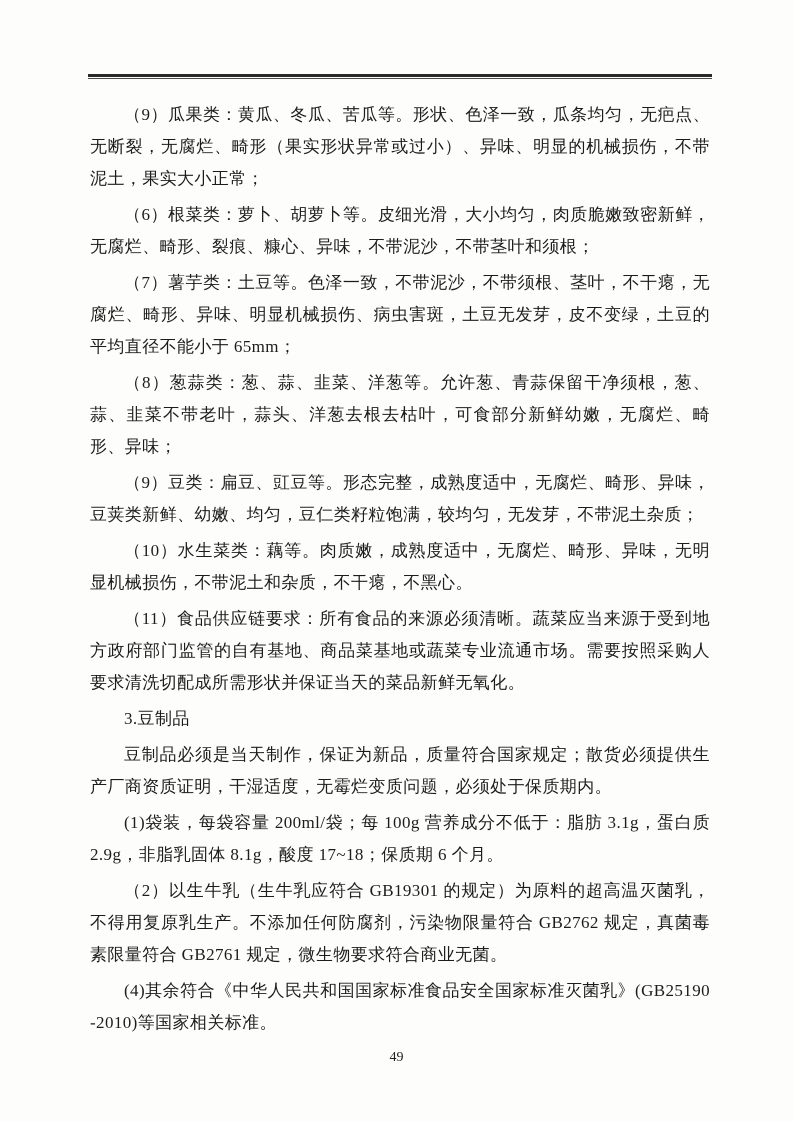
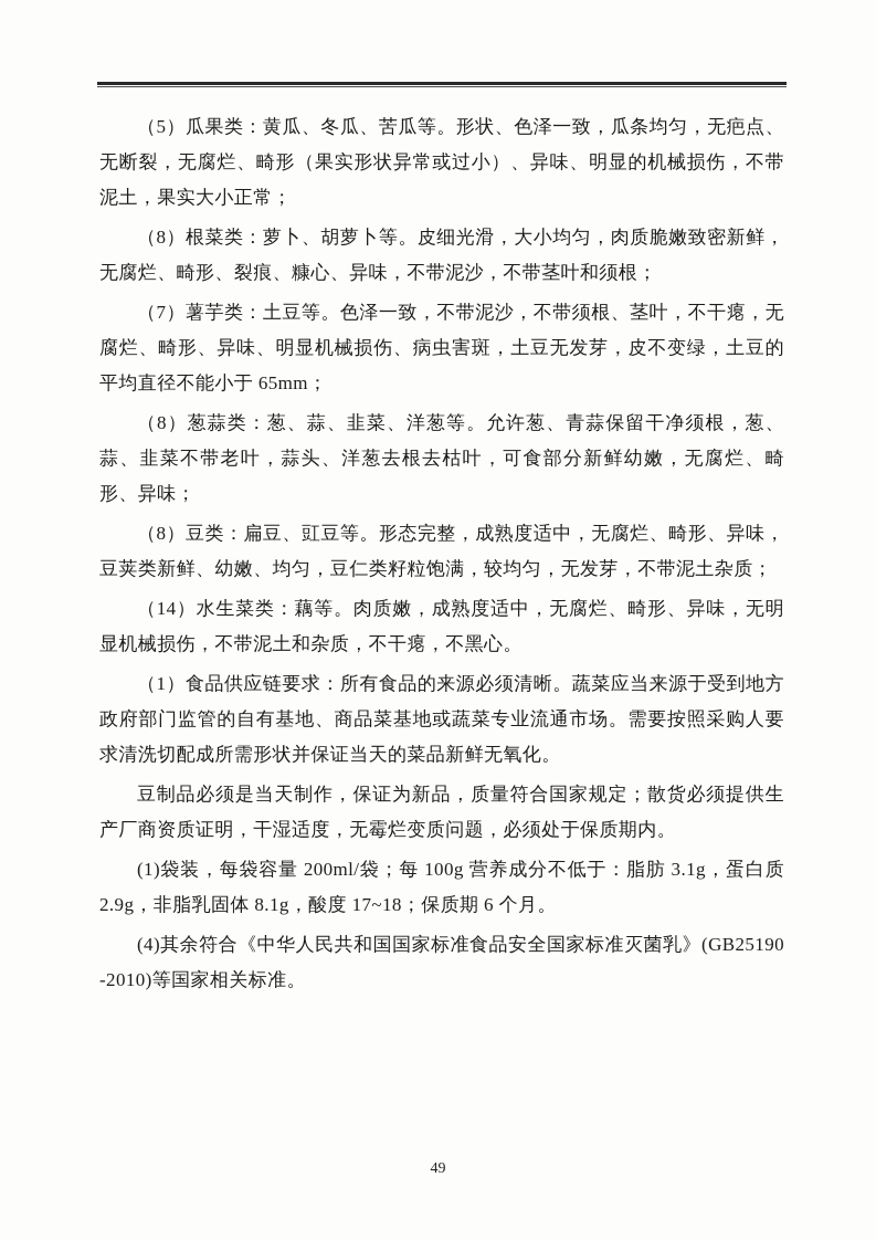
- （9）瓜果类：黄瓜、冬瓜、苦瓜等。形状、色泽一致，瓜条均匀，无疤点、无断裂，无腐烂、畸形（果实形状异常或过小）、异味、明显的机械损伤，不带泥土，果实大小正常；
+ （5）瓜果类：黄瓜、冬瓜、苦瓜等。形状、色泽一致，瓜条均匀，无疤点、无断裂，无腐烂、畸形（果实形状异常或过小）、异味、明显的机械损伤，不带泥土，果实大小正常；
- （6）根菜类：萝卜、胡萝卜等。皮细光滑，大小均匀，肉质脆嫩致密新鲜，无腐烂、畸形、裂痕、糠心、异味，不带泥沙，不带茎叶和须根；
+ （8）根菜类：萝卜、胡萝卜等。皮细光滑，大小均匀，肉质脆嫩致密新鲜，无腐烂、畸形、裂痕、糠心、异味，不带泥沙，不带茎叶和须根；
  （7）薯芋类：土豆等。色泽一致，不带泥沙，不带须根、茎叶，不干瘪，无腐烂、畸形、异味、明显机械损伤、病虫害斑，土豆无发芽，皮不变绿，土豆的平均直径不能小于 65mm；
  （8）葱蒜类：葱、蒜、韭菜、洋葱等。允许葱、青蒜保留干净须根，葱、蒜、韭菜不带老叶，蒜头、洋葱去根去枯叶，可食部分新鲜幼嫩，无腐烂、畸形、异味；
- （9）豆类：扁豆、豇豆等。形态完整，成熟度适中，无腐烂、畸形、异味，豆荚类新鲜、幼嫩、均匀，豆仁类籽粒饱满，较均匀，无发芽，不带泥土杂质；
+ （8）豆类：扁豆、豇豆等。形态完整，成熟度适中，无腐烂、畸形、异味，豆荚类新鲜、幼嫩、均匀，豆仁类籽粒饱满，较均匀，无发芽，不带泥土杂质；
- （10）水生菜类：藕等。肉质嫩，成熟度适中，无腐烂、畸形、异味，无明显机械损伤，不带泥土和杂质，不干瘪，不黑心。
+ （14）水生菜类：藕等。肉质嫩，成熟度适中，无腐烂、畸形、异味，无明显机械损伤，不带泥土和杂质，不干瘪，不黑心。
- （11）食品供应链要求：所有食品的来源必须清晰。蔬菜应当来源于受到地方政府部门监管的自有基地、商品菜基地或蔬菜专业流通市场。需要按照采购人要求清洗切配成所需形状并保证当天的菜品新鲜无氧化。
+ （1）食品供应链要求：所有食品的来源必须清晰。蔬菜应当来源于受到地方政府部门监管的自有基地、商品菜基地或蔬菜专业流通市场。需要按照采购人要求清洗切配成所需形状并保证当天的菜品新鲜无氧化。
- 3.豆制品
  豆制品必须是当天制作，保证为新品，质量符合国家规定；散货必须提供生产厂商资质证明，干湿适度，无霉烂变质问题，必须处于保质期内。
  (1)袋装，每袋容量 200ml/袋；每 100g 营养成分不低于：脂肪 3.1g，蛋白质 2.9g，非脂乳固体 8.1g，酸度 17~18；保质期 6 个月。
- （2）以生牛乳（生牛乳应符合 GB19301 的规定）为原料的超高温灭菌乳，不得用复原乳生产。不添加任何防腐剂，污染物限量符合 GB2762 规定，真菌毒素限量符合 GB2761 规定，微生物要求符合商业无菌。
  (4)其余符合《中华人民共和国国家标准食品安全国家标准灭菌乳》(GB25190-2010)等国家相关标准。
  49
